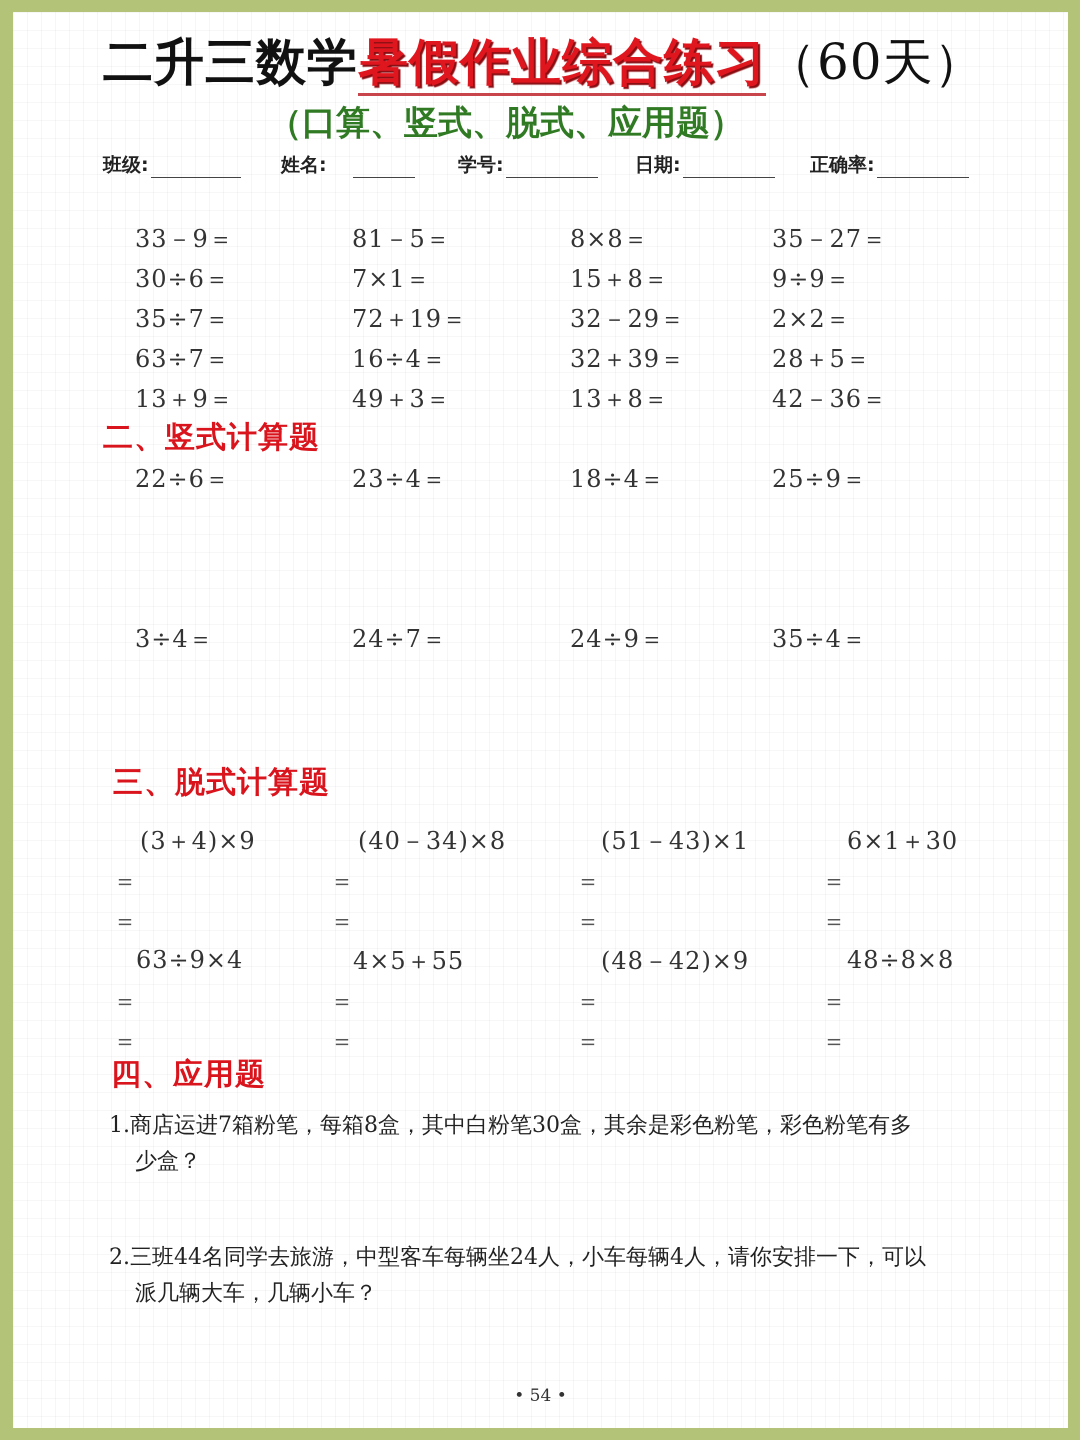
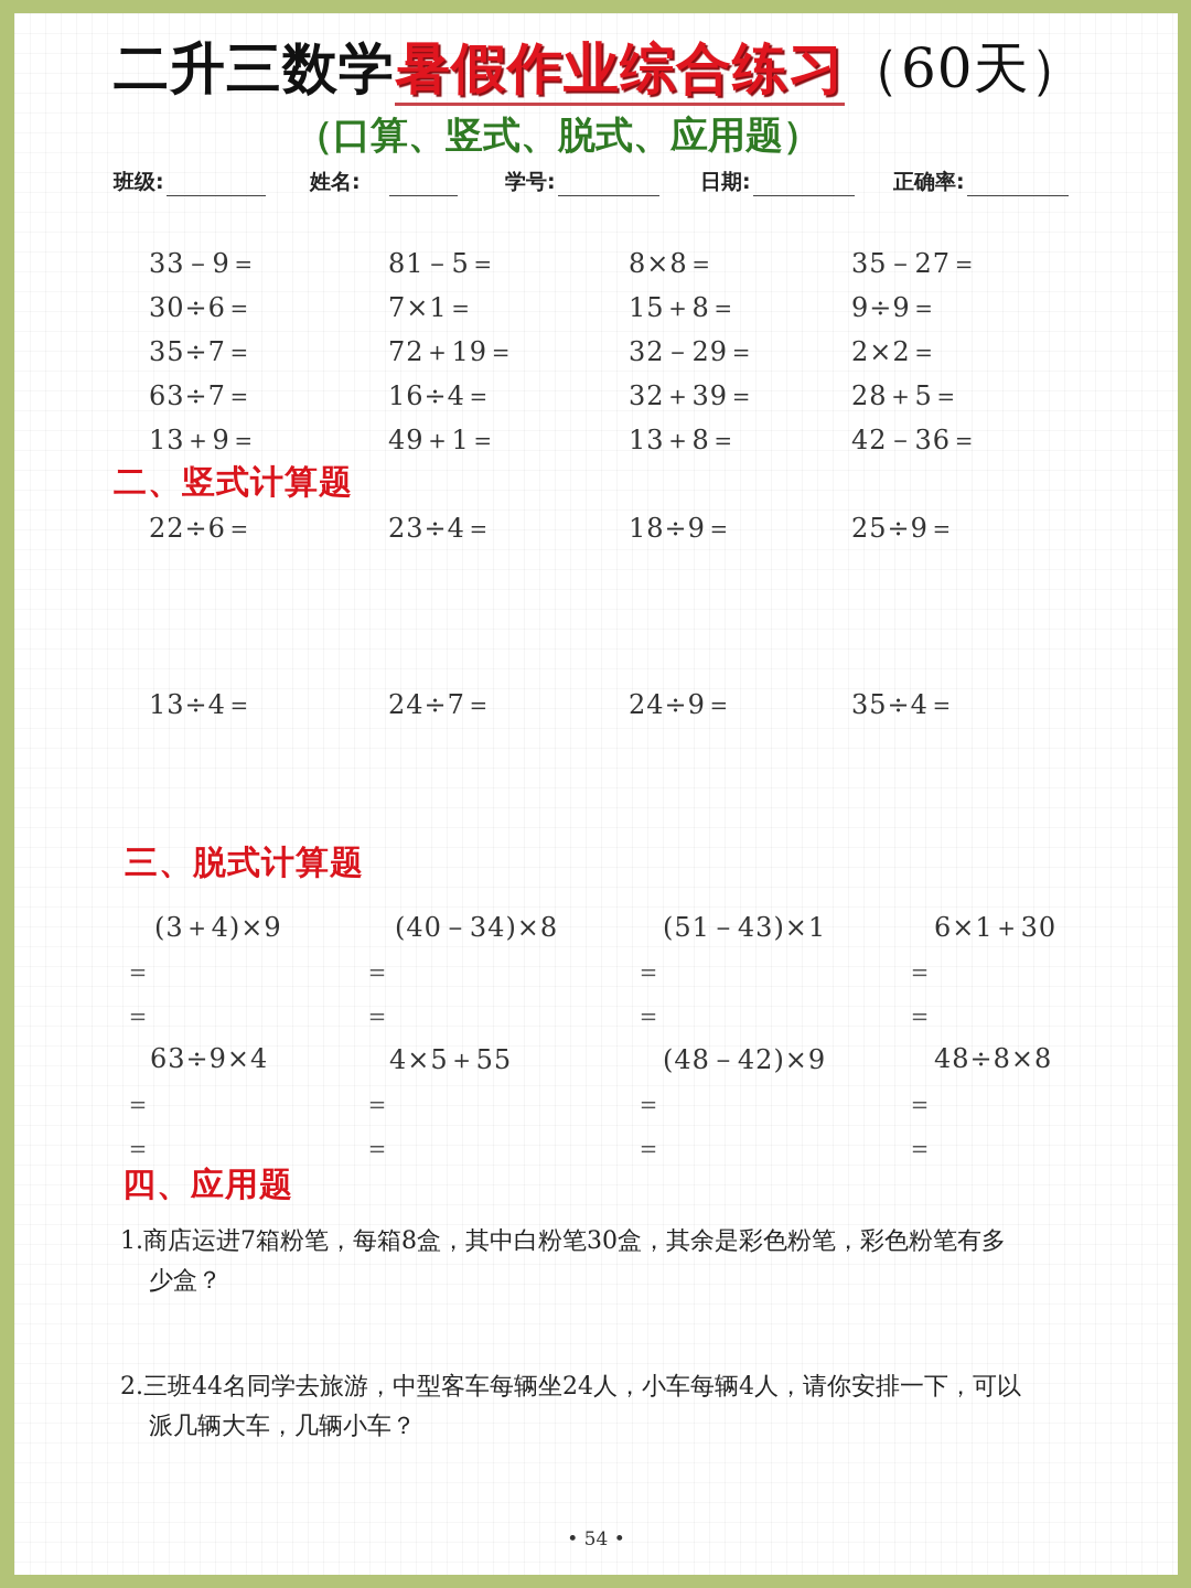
  二升三数学暑假作业综合练习（60天）
  （口算、竖式、脱式、应用题）
  班级:
  姓名:
  学号:
  日期:
  正确率:
  33－9＝
  81－5＝
  8×8＝
  35－27＝
  30÷6＝
  7×1＝
  15＋8＝
  9÷9＝
  35÷7＝
  72＋19＝
  32－29＝
  2×2＝
  63÷7＝
  16÷4＝
  32＋39＝
  28＋5＝
  13＋9＝
- 49＋3＝
+ 49＋1＝
  13＋8＝
  42－36＝
  二、竖式计算题
  22÷6＝
  23÷4＝
- 18÷4＝
+ 18÷9＝
  25÷9＝
- 3÷4＝
+ 13÷4＝
  24÷7＝
  24÷9＝
  35÷4＝
  三、脱式计算题
  (3＋4)×9
  (40－34)×8
  (51－43)×1
  6×1＋30
  ＝
  ＝
  ＝
  ＝
  ＝
  ＝
  ＝
  ＝
  63÷9×4
  4×5＋55
  (48－42)×9
  48÷8×8
  ＝
  ＝
  ＝
  ＝
  ＝
  ＝
  ＝
  ＝
  四、应用题
  1.商店运进7箱粉笔，每箱8盒，其中白粉笔30盒，其余是彩色粉笔，彩色粉笔有多
  少盒？
  2.三班44名同学去旅游，中型客车每辆坐24人，小车每辆4人，请你安排一下，可以
  派几辆大车，几辆小车？
  • 54 •
